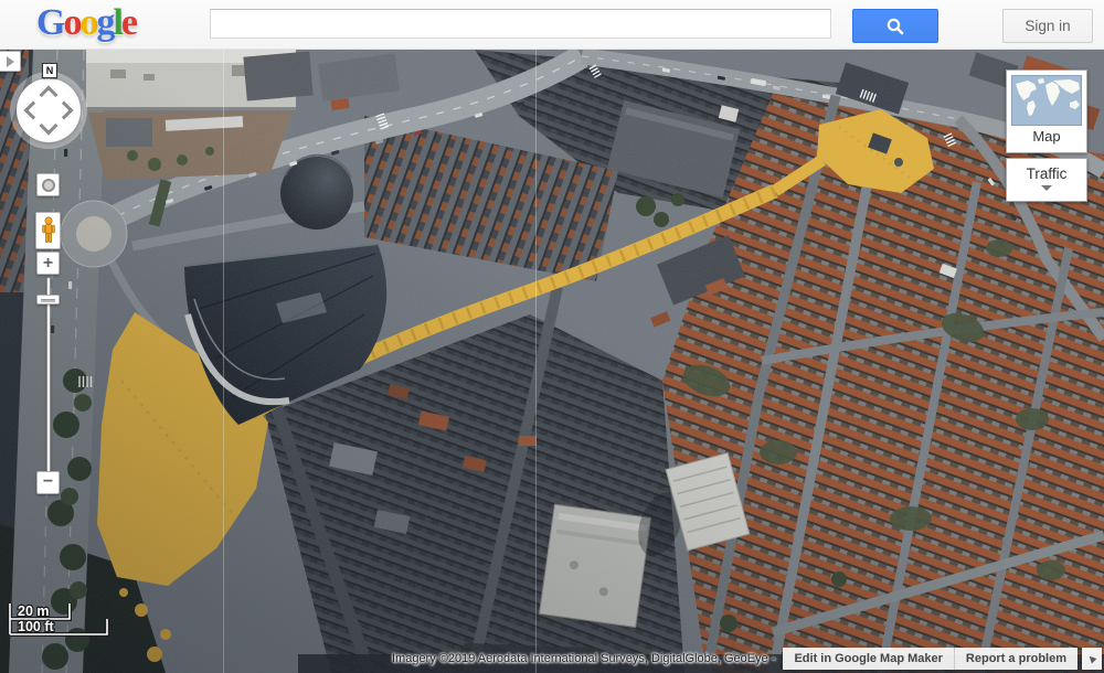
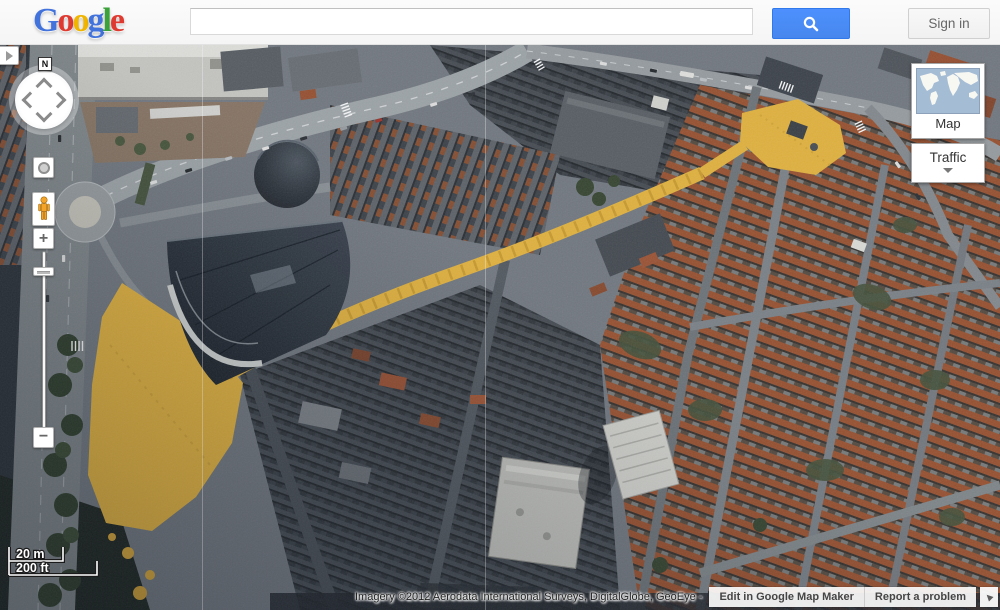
  Google
  Sign in
  N
  +
  −
  Map
  Traffic
  20 m
- 100 ft
+ 200 ft
- Imagery ©2019 Aerodata International Surveys, DigitalGlobe, GeoEye -
+ Imagery ©2012 Aerodata International Surveys, DigitalGlobe, GeoEye -
  Edit in Google Map Maker
  Report a problem
